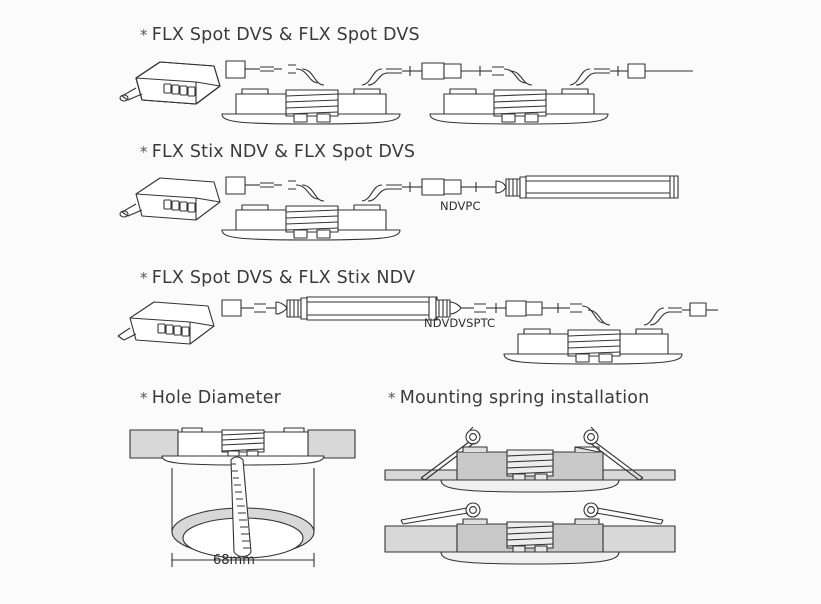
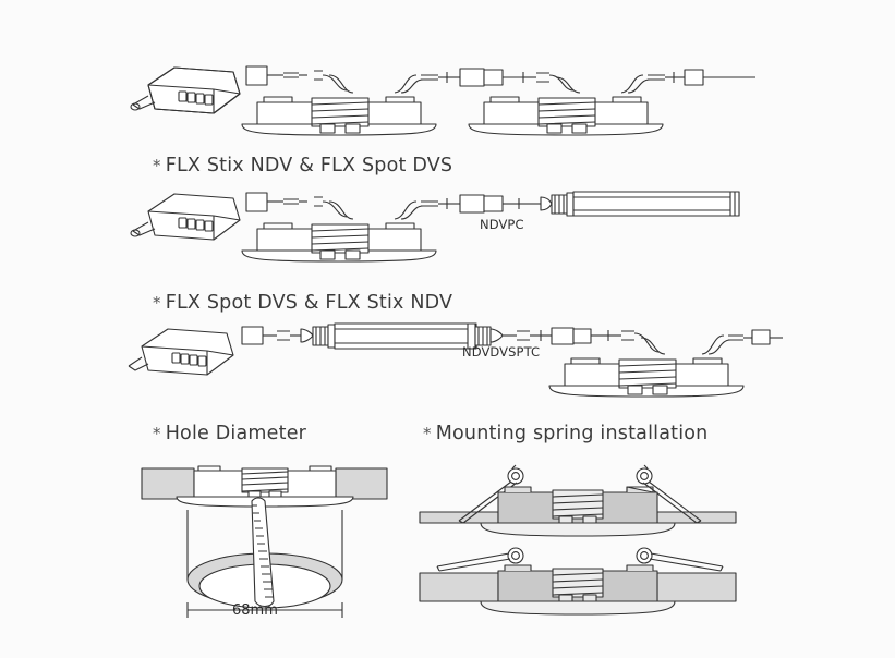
- * FLX Spot DVS & FLX Spot DVS
  * FLX Stix NDV & FLX Spot DVS
  NDVPC
  * FLX Spot DVS & FLX Stix NDV
  NDVDVSPTC
  * Hole Diameter
  68mm
  * Mounting spring installation
